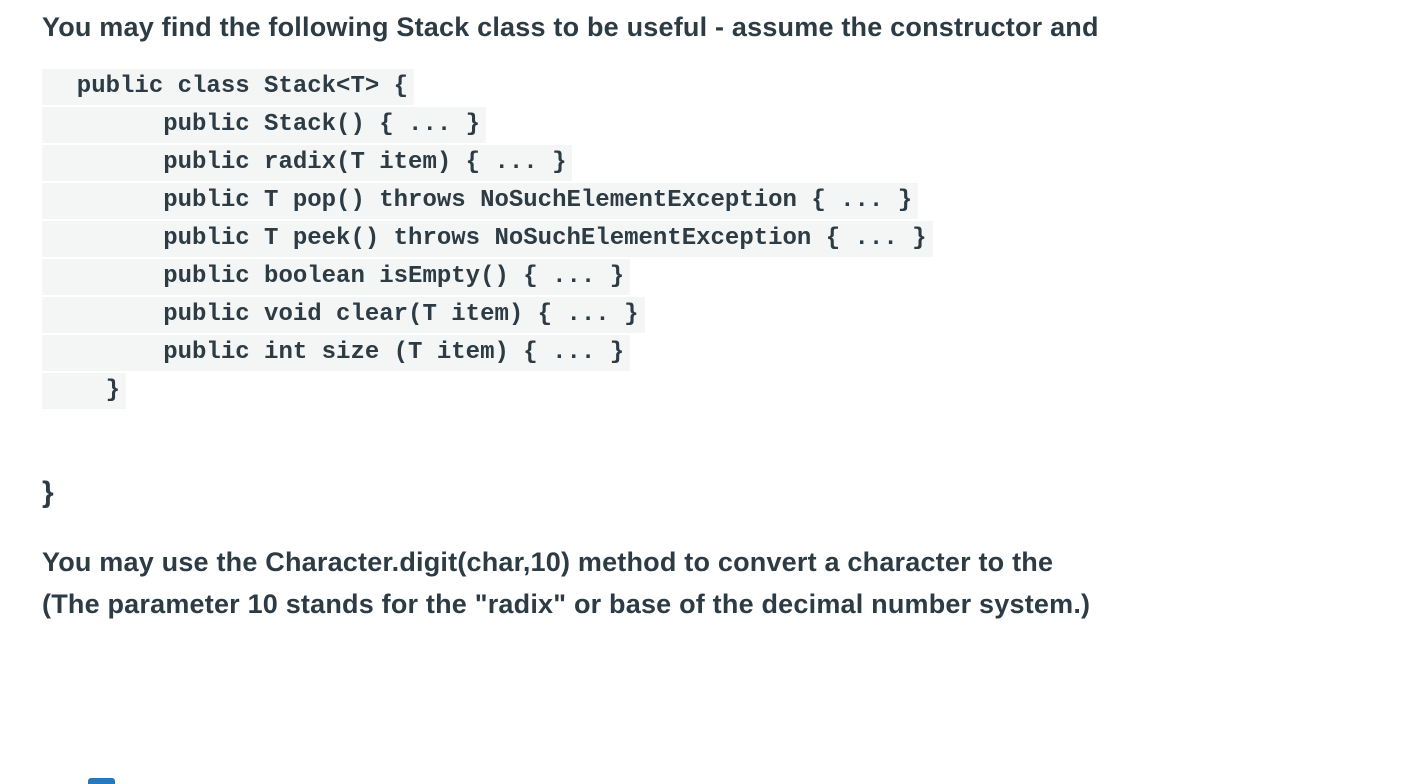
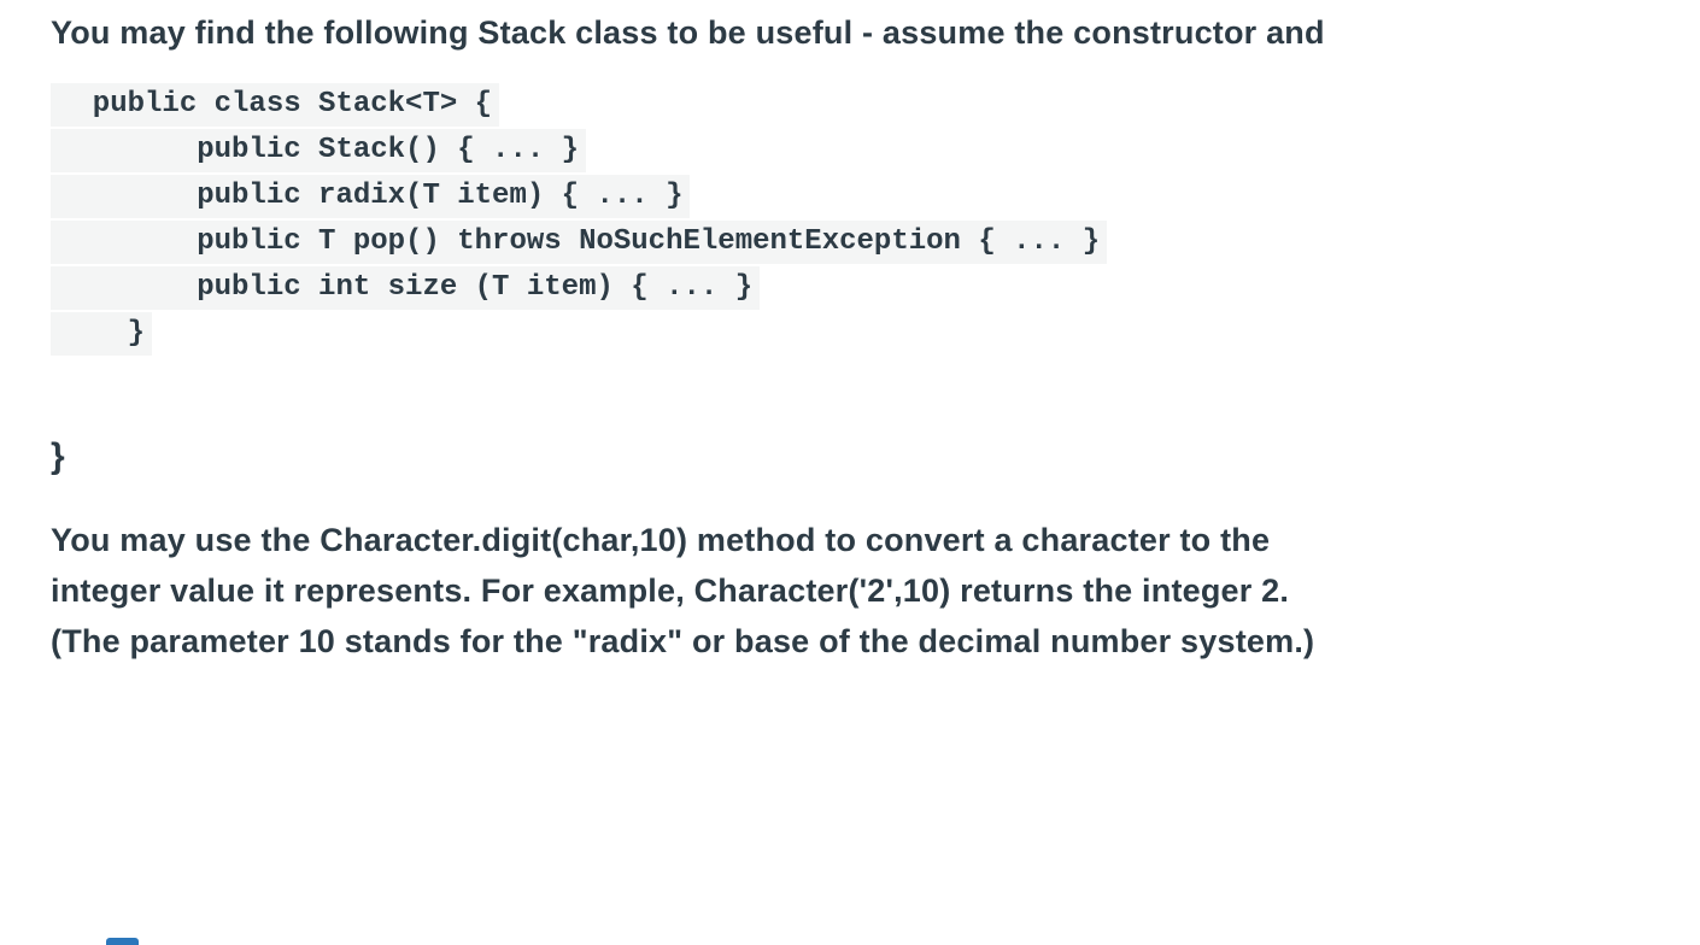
  You may find the following Stack class to be useful - assume the constructor and
  public class Stack<T> {
  public Stack() { ... }
  public radix(T item) { ... }
  public T pop() throws NoSuchElementException { ... }
- public T peek() throws NoSuchElementException { ... }
- public boolean isEmpty() { ... }
- public void clear(T item) { ... }
  public int size (T item) { ... }
  }
  }
  You may use the Character.digit(char,10) method to convert a character to the
+ integer value it represents. For example, Character('2',10) returns the integer 2.
  (The parameter 10 stands for the "radix" or base of the decimal number system.)
